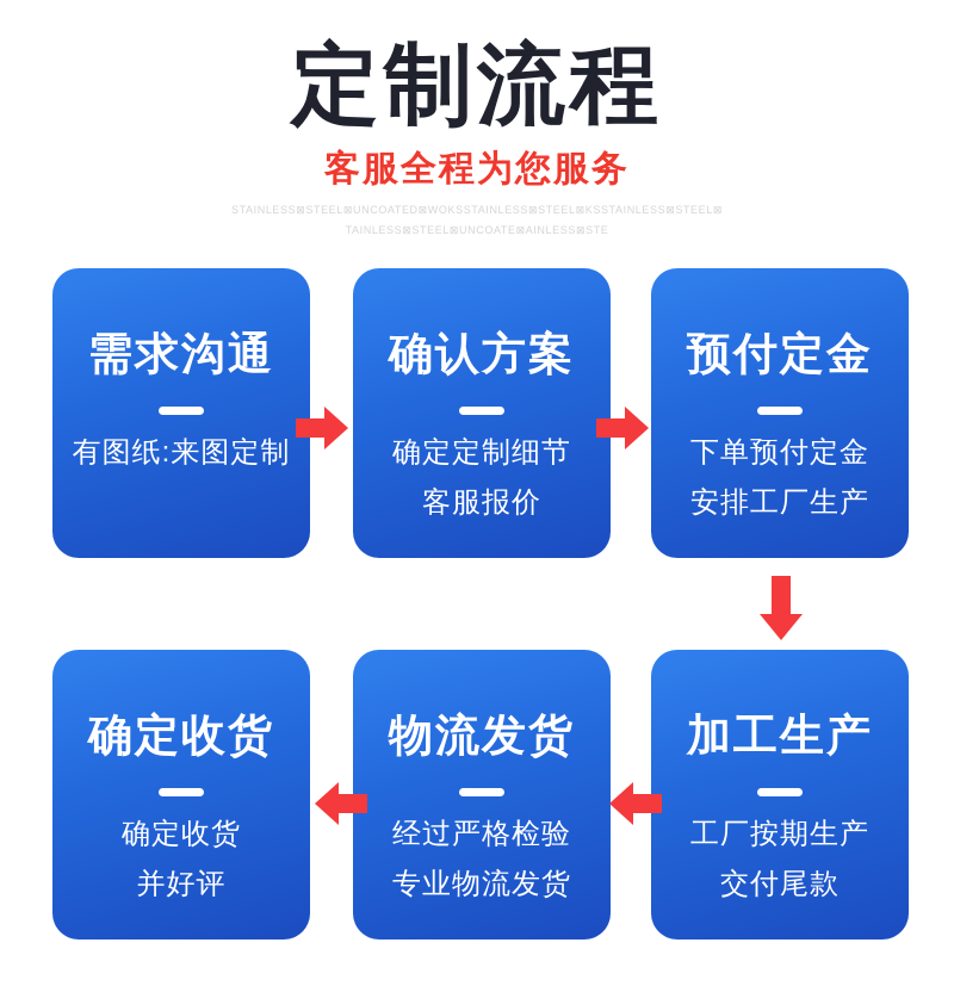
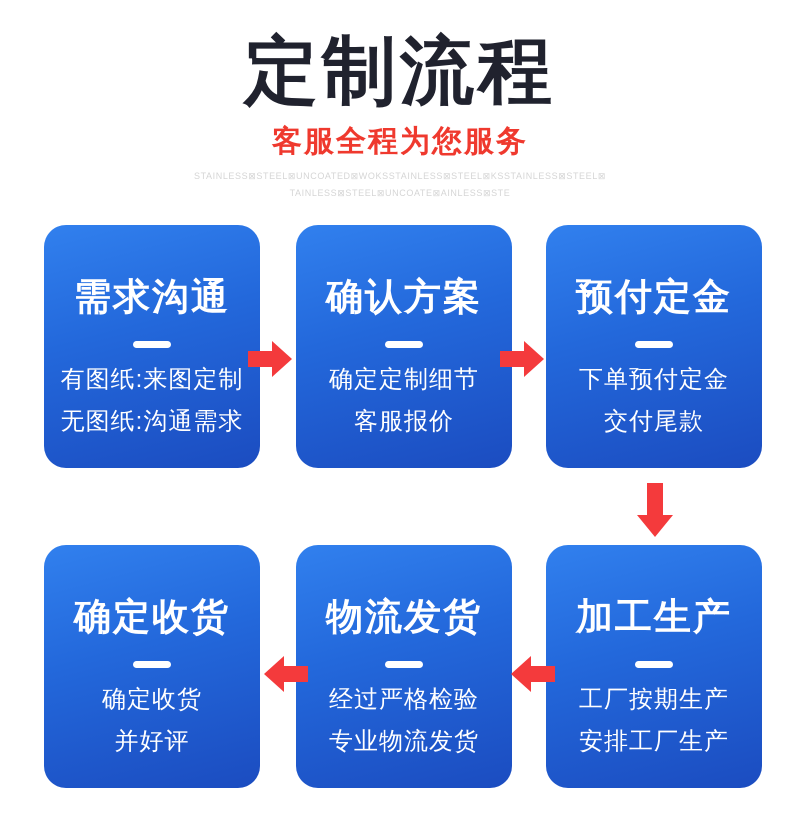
  定制流程
  客服全程为您服务
  STAINLESS⊠STEEL⊠UNCOATED⊠WOKSSTAINLESS⊠STEEL⊠KSSTAINLESS⊠STEEL⊠
  TAINLESS⊠STEEL⊠UNCOATE⊠AINLESS⊠STE
  需求沟通
  有图纸:来图定制
+ 无图纸:沟通需求
  确认方案
  确定定制细节
  客服报价
  预付定金
  下单预付定金
- 安排工厂生产
+ 交付尾款
  确定收货
  确定收货
  并好评
  物流发货
  经过严格检验
  专业物流发货
  加工生产
  工厂按期生产
- 交付尾款
+ 安排工厂生产
